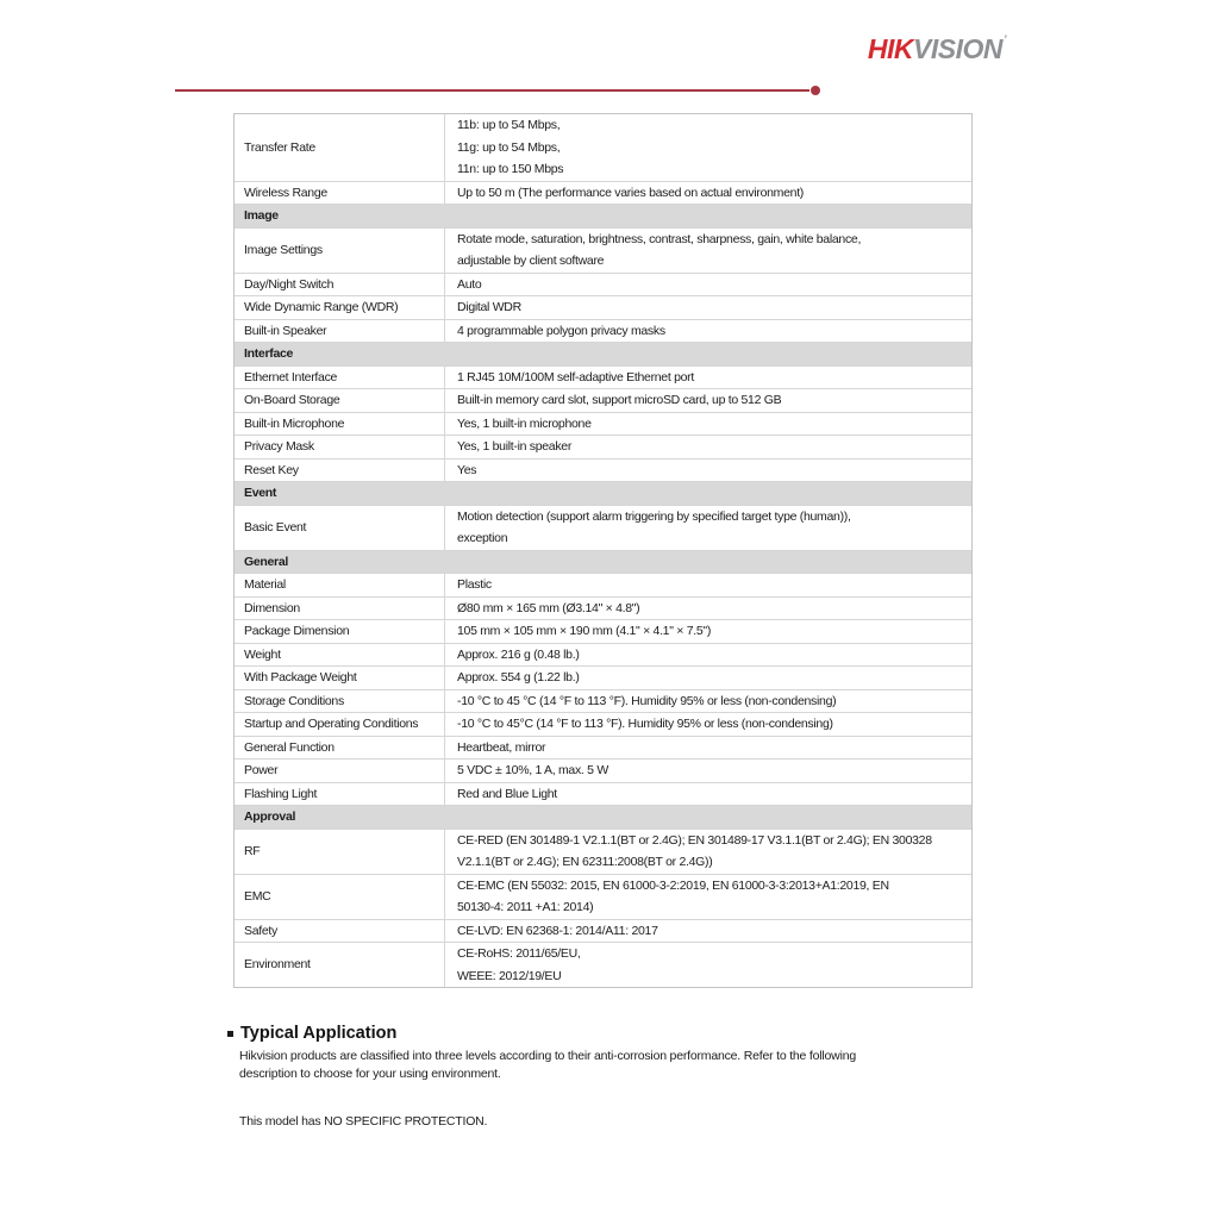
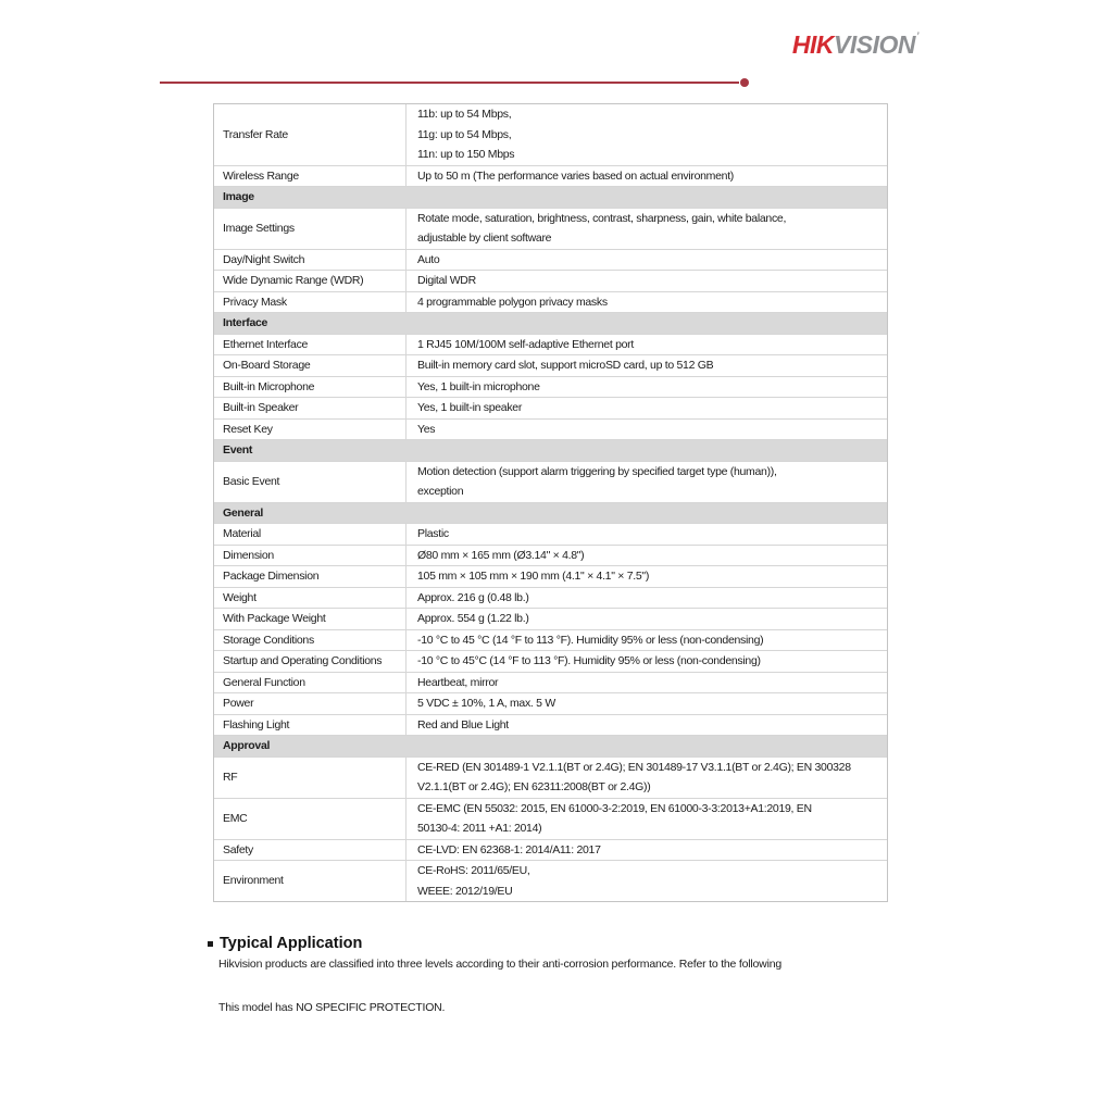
  HIKVISION’
  Transfer Rate
  11b: up to 54 Mbps,
  11g: up to 54 Mbps,
  11n: up to 150 Mbps
  Wireless Range
  Up to 50 m (The performance varies based on actual environment)
  Image
  Image Settings
  Rotate mode, saturation, brightness, contrast, sharpness, gain, white balance,
  adjustable by client software
  Day/Night Switch
  Auto
  Wide Dynamic Range (WDR)
  Digital WDR
- Built-in Speaker
+ Privacy Mask
  4 programmable polygon privacy masks
  Interface
  Ethernet Interface
  1 RJ45 10M/100M self-adaptive Ethernet port
  On-Board Storage
  Built-in memory card slot, support microSD card, up to 512 GB
  Built-in Microphone
  Yes, 1 built-in microphone
- Privacy Mask
+ Built-in Speaker
  Yes, 1 built-in speaker
  Reset Key
  Yes
  Event
  Basic Event
  Motion detection (support alarm triggering by specified target type (human)),
  exception
  General
  Material
  Plastic
  Dimension
  Ø80 mm × 165 mm (Ø3.14" × 4.8")
  Package Dimension
  105 mm × 105 mm × 190 mm (4.1" × 4.1" × 7.5")
  Weight
  Approx. 216 g (0.48 lb.)
  With Package Weight
  Approx. 554 g (1.22 lb.)
  Storage Conditions
  -10 °C to 45 °C (14 °F to 113 °F). Humidity 95% or less (non-condensing)
  Startup and Operating Conditions
  -10 °C to 45°C (14 °F to 113 °F). Humidity 95% or less (non-condensing)
  General Function
  Heartbeat, mirror
  Power
  5 VDC ± 10%, 1 A, max. 5 W
  Flashing Light
  Red and Blue Light
  Approval
  RF
  CE-RED (EN 301489-1 V2.1.1(BT or 2.4G); EN 301489-17 V3.1.1(BT or 2.4G); EN 300328
  V2.1.1(BT or 2.4G); EN 62311:2008(BT or 2.4G))
  EMC
  CE-EMC (EN 55032: 2015, EN 61000-3-2:2019, EN 61000-3-3:2013+A1:2019, EN
  50130-4: 2011 +A1: 2014)
  Safety
  CE-LVD: EN 62368-1: 2014/A11: 2017
  Environment
  CE-RoHS: 2011/65/EU,
  WEEE: 2012/19/EU
  Typical Application
  Hikvision products are classified into three levels according to their anti-corrosion performance. Refer to the following
- description to choose for your using environment.
  This model has NO SPECIFIC PROTECTION.
